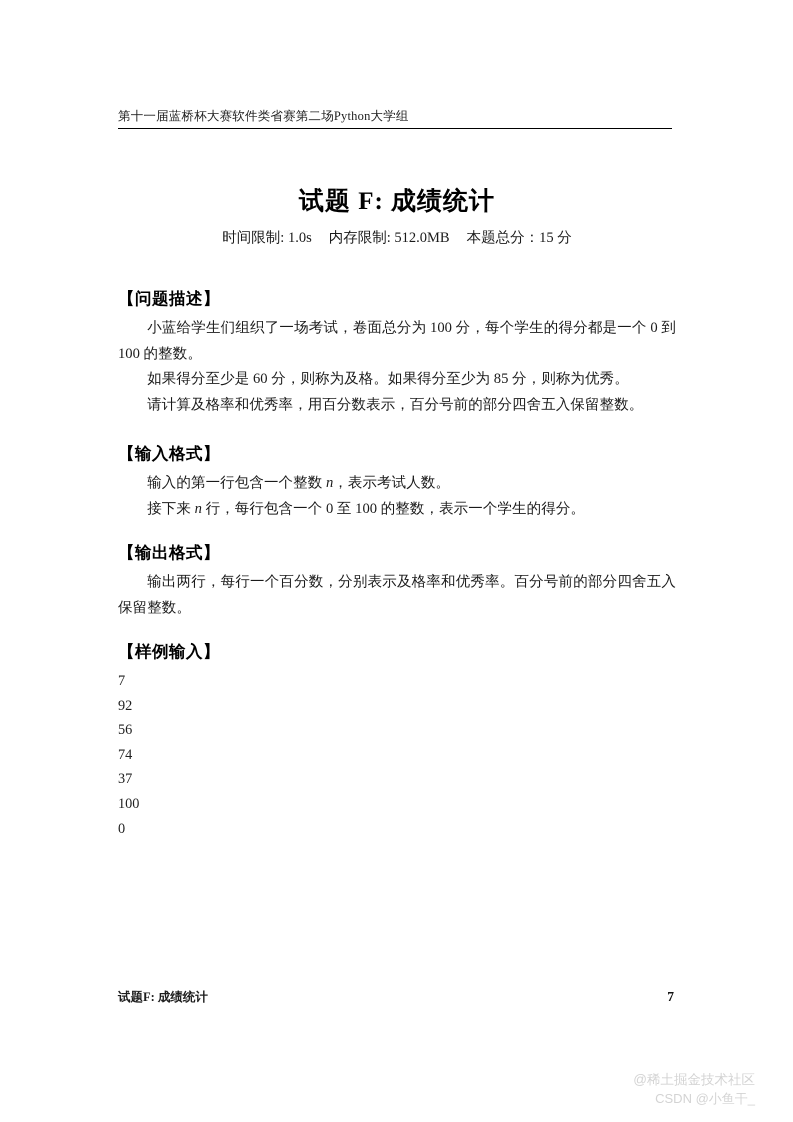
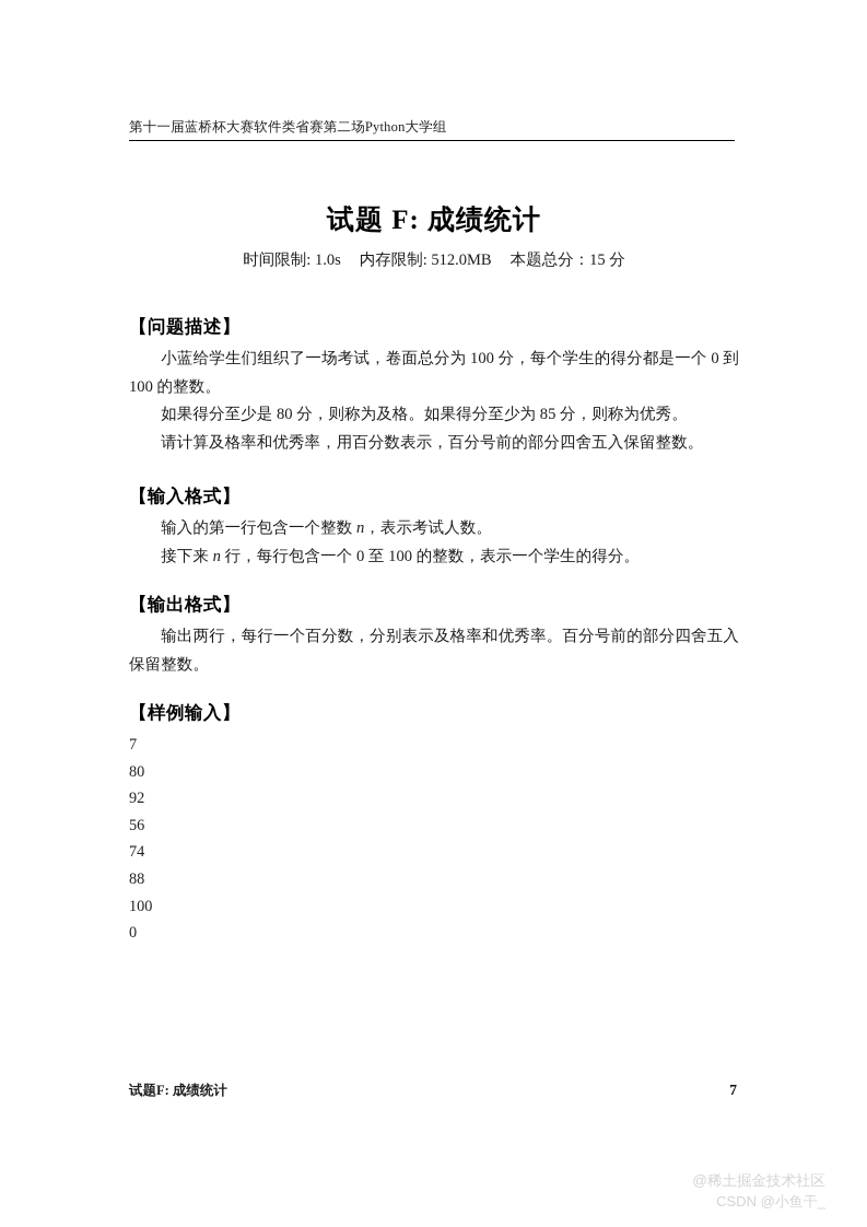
  第十一届蓝桥杯大赛软件类省赛第二场Python大学组
  试题 F: 成绩统计
  时间限制: 1.0s 内存限制: 512.0MB 本题总分：15 分
  【问题描述】
  小蓝给学生们组织了一场考试，卷面总分为 100 分，每个学生的得分都是一个 0 到 100 的整数。
- 如果得分至少是 60 分，则称为及格。如果得分至少为 85 分，则称为优秀。
+ 如果得分至少是 80 分，则称为及格。如果得分至少为 85 分，则称为优秀。
  请计算及格率和优秀率，用百分数表示，百分号前的部分四舍五入保留整数。
  【输入格式】
  输入的第一行包含一个整数 n，表示考试人数。
  接下来 n 行，每行包含一个 0 至 100 的整数，表示一个学生的得分。
  【输出格式】
  输出两行，每行一个百分数，分别表示及格率和优秀率。百分号前的部分四舍五入保留整数。
  【样例输入】
  7
+ 80
  92
  56
  74
- 37
+ 88
  100
  0
  试题F: 成绩统计
  7
  @稀土掘金技术社区
  CSDN @小鱼干_
